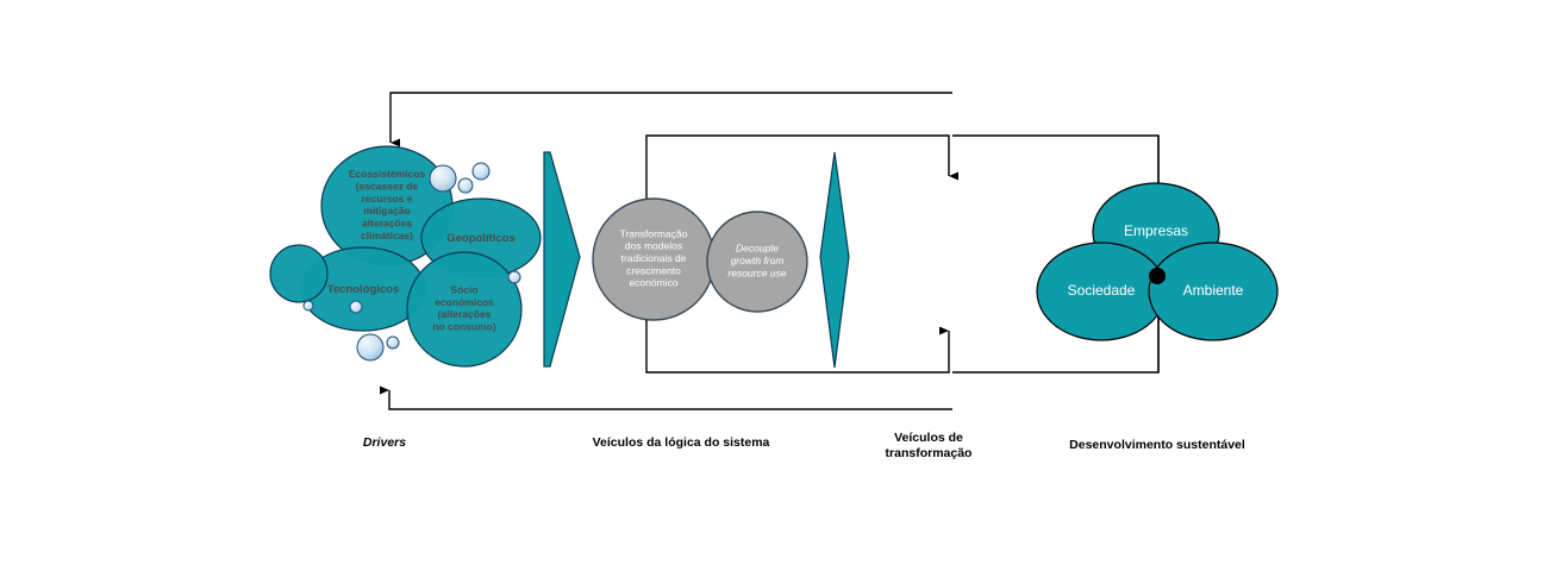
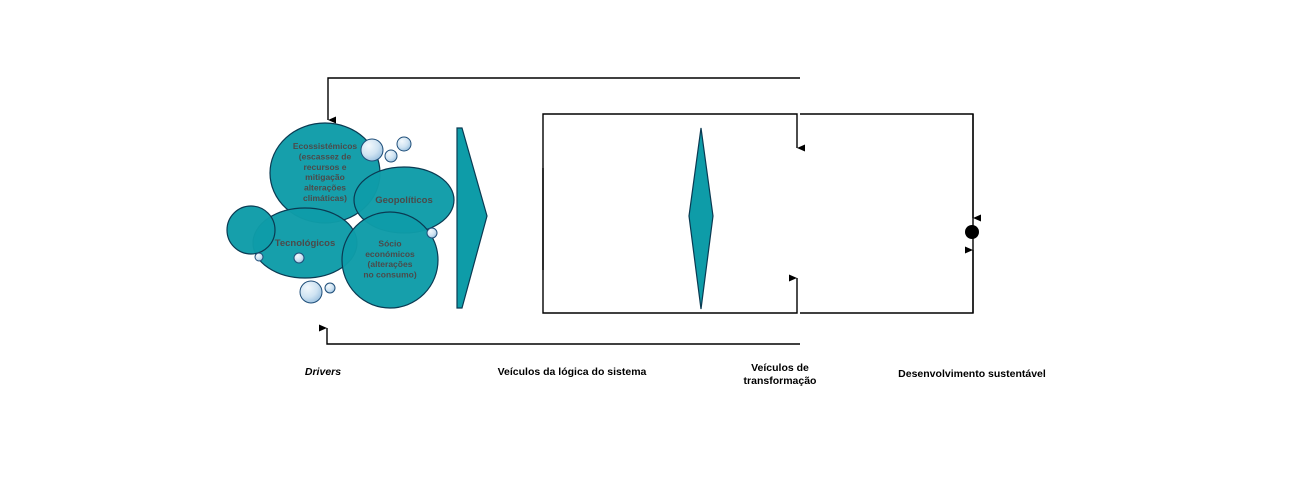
  Ecossistémicos (escassez de recursos e mitigação alterações climáticas)
  Geopolíticos
  Tecnológicos
  Sócio económicos (alterações no consumo)
- Transformação dos modelos tradicionais de crescimento económico
- Decouple growth from resource use
- Empresas
- Sociedade
- Ambiente
  Drivers
  Veículos da lógica do sistema
  Veículos de
  transformação
  Desenvolvimento sustentável
